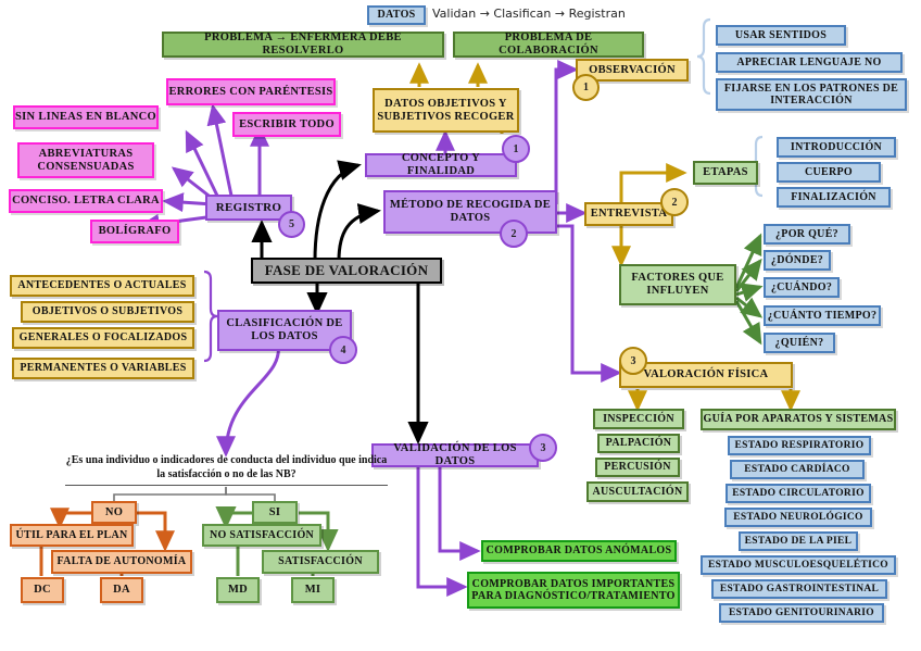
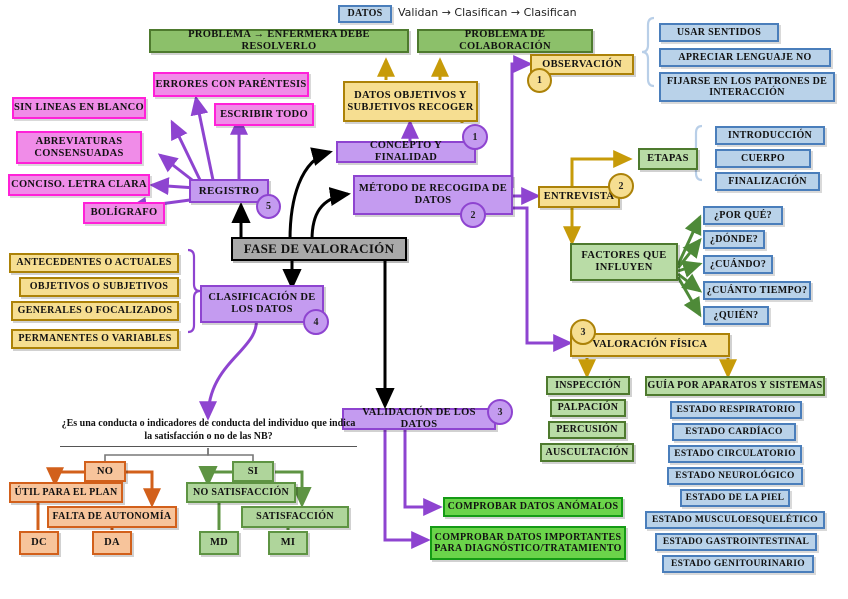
  DATOS
- Validan → Clasifican → Registran
+ Validan → Clasifican → Clasifican
  PROBLEMA → ENFERMERA DEBE RESOLVERLO
  PROBLEMA DE COLABORACIÓN
  OBSERVACIÓN
  1
  USAR SENTIDOS
  APRECIAR LENGUAJE NO
  FIJARSE EN LOS PATRONES DE INTERACCIÓN
  ERRORES CON PARÉNTESIS
  ESCRIBIR TODO
  SIN LINEAS EN BLANCO
  ABREVIATURAS CONSENSUADAS
  CONCISO. LETRA CLARA
  BOLÍGRAFO
  REGISTRO
  5
  DATOS OBJETIVOS Y SUBJETIVOS RECOGER
  CONCEPTO Y FINALIDAD
  1
  MÉTODO DE RECOGIDA DE DATOS
  2
  FASE DE VALORACIÓN
  ENTREVISTA
  2
  ETAPAS
  INTRODUCCIÓN
  CUERPO
  FINALIZACIÓN
  FACTORES QUE INFLUYEN
  ¿POR QUÉ?
  ¿DÓNDE?
  ¿CUÁNDO?
  ¿CUÁNTO TIEMPO?
  ¿QUIÉN?
  VALORACIÓN FÍSICA
  3
  INSPECCIÓN
  PALPACIÓN
  PERCUSIÓN
  AUSCULTACIÓN
  GUÍA POR APARATOS Y SISTEMAS
  ESTADO RESPIRATORIO
  ESTADO CARDÍACO
  ESTADO CIRCULATORIO
  ESTADO NEUROLÓGICO
  ESTADO DE LA PIEL
  ESTADO MUSCULOESQUELÉTICO
  ESTADO GASTROINTESTINAL
  ESTADO GENITOURINARIO
  ANTECEDENTES O ACTUALES
  OBJETIVOS O SUBJETIVOS
  GENERALES O FOCALIZADOS
  PERMANENTES O VARIABLES
  CLASIFICACIÓN DE LOS DATOS
  4
- ¿Es una individuo o indicadores de conducta del individuo que indica la satisfacción o no de las NB?
+ ¿Es una conducta o indicadores de conducta del individuo que indica la satisfacción o no de las NB?
  NO
  ÚTIL PARA EL PLAN
  FALTA DE AUTONOMÍA
  DC
  DA
  SI
  NO SATISFACCIÓN
  SATISFACCIÓN
  MD
  MI
  VALIDACIÓN DE LOS DATOS
  3
  COMPROBAR DATOS ANÓMALOS
  COMPROBAR DATOS IMPORTANTES PARA DIAGNÓSTICO/TRATAMIENTO
